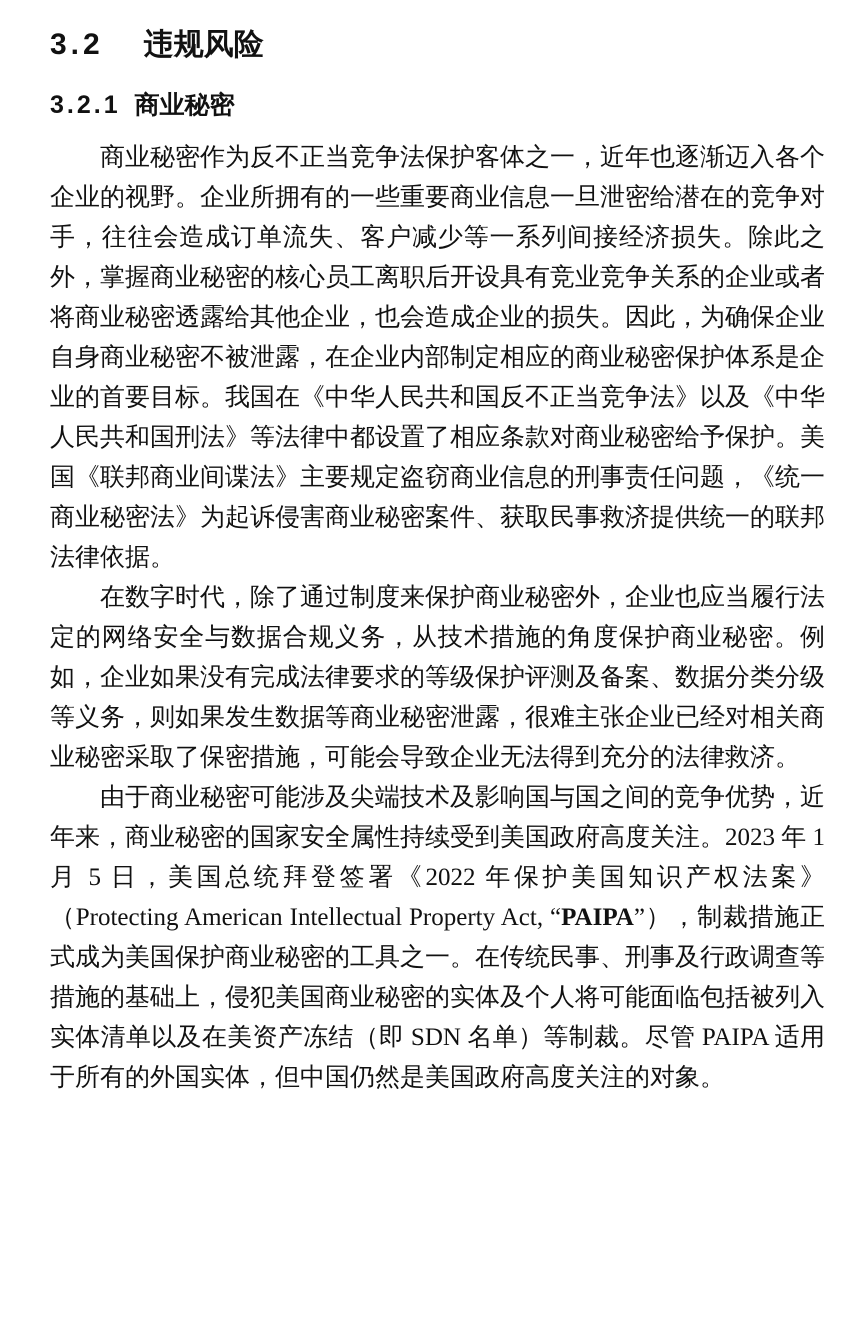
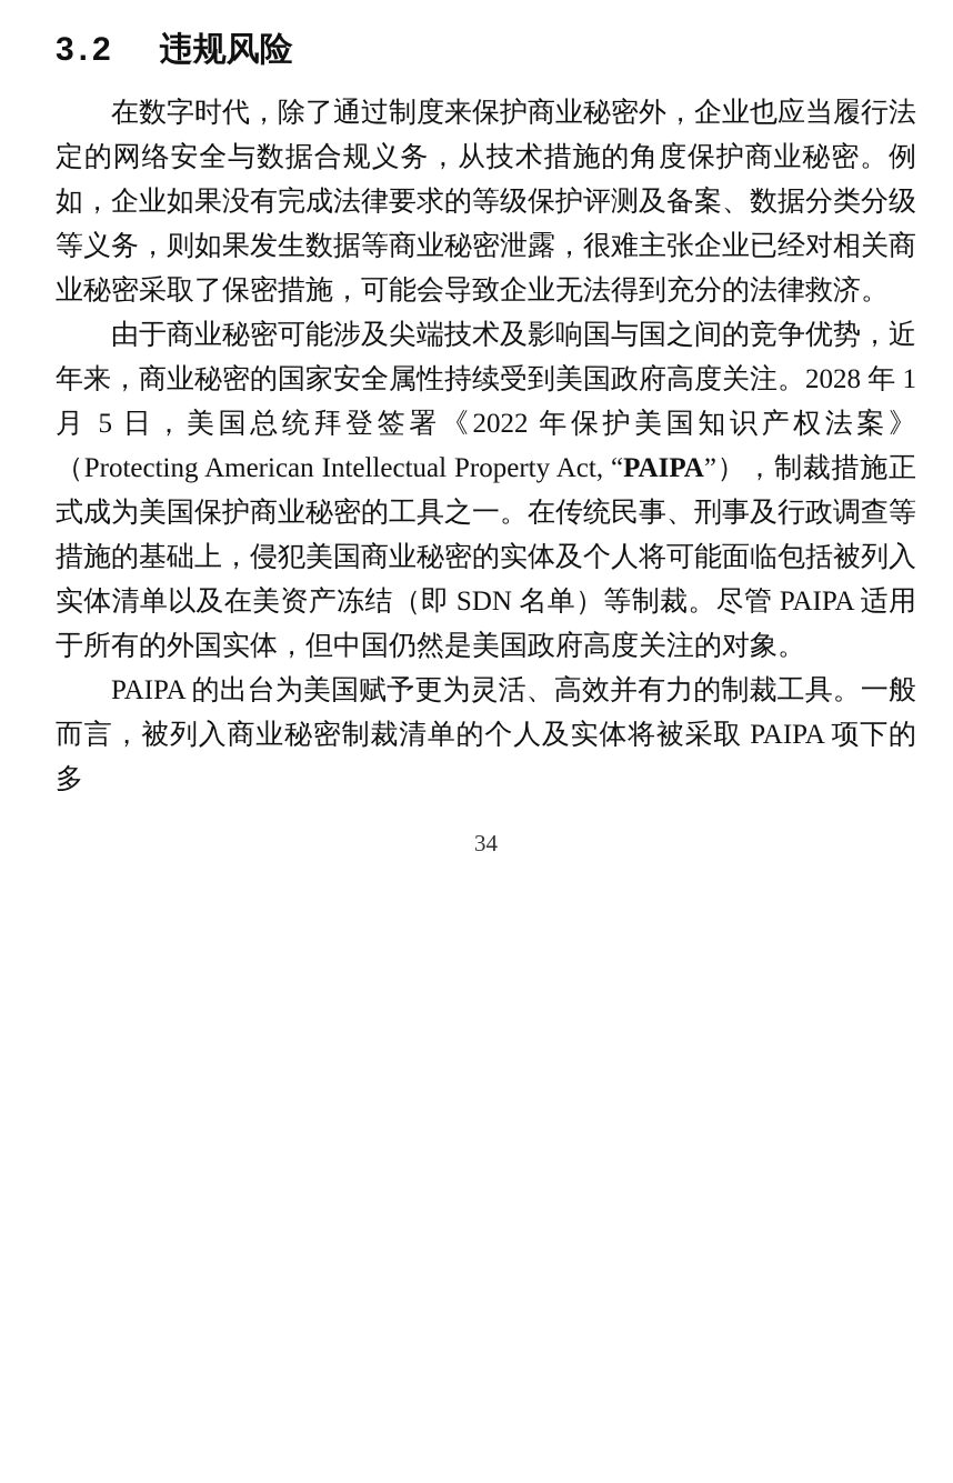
  3.2 违规风险
- 3.2.1 商业秘密
- 商业秘密作为反不正当竞争法保护客体之一，近年也逐渐迈入各个企业的视野。企业所拥有的一些重要商业信息一旦泄密给潜在的竞争对手，往往会造成订单流失、客户减少等一系列间接经济损失。除此之外，掌握商业秘密的核心员工离职后开设具有竞业竞争关系的企业或者将商业秘密透露给其他企业，也会造成企业的损失。因此，为确保企业自身商业秘密不被泄露，在企业内部制定相应的商业秘密保护体系是企业的首要目标。我国在《中华人民共和国反不正当竞争法》以及《中华人民共和国刑法》等法律中都设置了相应条款对商业秘密给予保护。美国《联邦商业间谍法》主要规定盗窃商业信息的刑事责任问题，《统一商业秘密法》为起诉侵害商业秘密案件、获取民事救济提供统一的联邦法律依据。
  在数字时代，除了通过制度来保护商业秘密外，企业也应当履行法定的网络安全与数据合规义务，从技术措施的角度保护商业秘密。例如，企业如果没有完成法律要求的等级保护评测及备案、数据分类分级等义务，则如果发生数据等商业秘密泄露，很难主张企业已经对相关商业秘密采取了保密措施，可能会导致企业无法得到充分的法律救济。
- 由于商业秘密可能涉及尖端技术及影响国与国之间的竞争优势，近年来，商业秘密的国家安全属性持续受到美国政府高度关注。2023 年 1 月 5 日，美国总统拜登签署《2022 年保护美国知识产权法案》（Protecting American Intellectual Property Act, “PAIPA”），制裁措施正式成为美国保护商业秘密的工具之一。在传统民事、刑事及行政调查等措施的基础上，侵犯美国商业秘密的实体及个人将可能面临包括被列入实体清单以及在美资产冻结（即 SDN 名单）等制裁。尽管 PAIPA 适用于所有的外国实体，但中国仍然是美国政府高度关注的对象。
+ 由于商业秘密可能涉及尖端技术及影响国与国之间的竞争优势，近年来，商业秘密的国家安全属性持续受到美国政府高度关注。2028 年 1 月 5 日，美国总统拜登签署《2022 年保护美国知识产权法案》（Protecting American Intellectual Property Act, “PAIPA”），制裁措施正式成为美国保护商业秘密的工具之一。在传统民事、刑事及行政调查等措施的基础上，侵犯美国商业秘密的实体及个人将可能面临包括被列入实体清单以及在美资产冻结（即 SDN 名单）等制裁。尽管 PAIPA 适用于所有的外国实体，但中国仍然是美国政府高度关注的对象。
+ PAIPA 的出台为美国赋予更为灵活、高效并有力的制裁工具。一般而言，被列入商业秘密制裁清单的个人及实体将被采取 PAIPA 项下的多
+ 34
